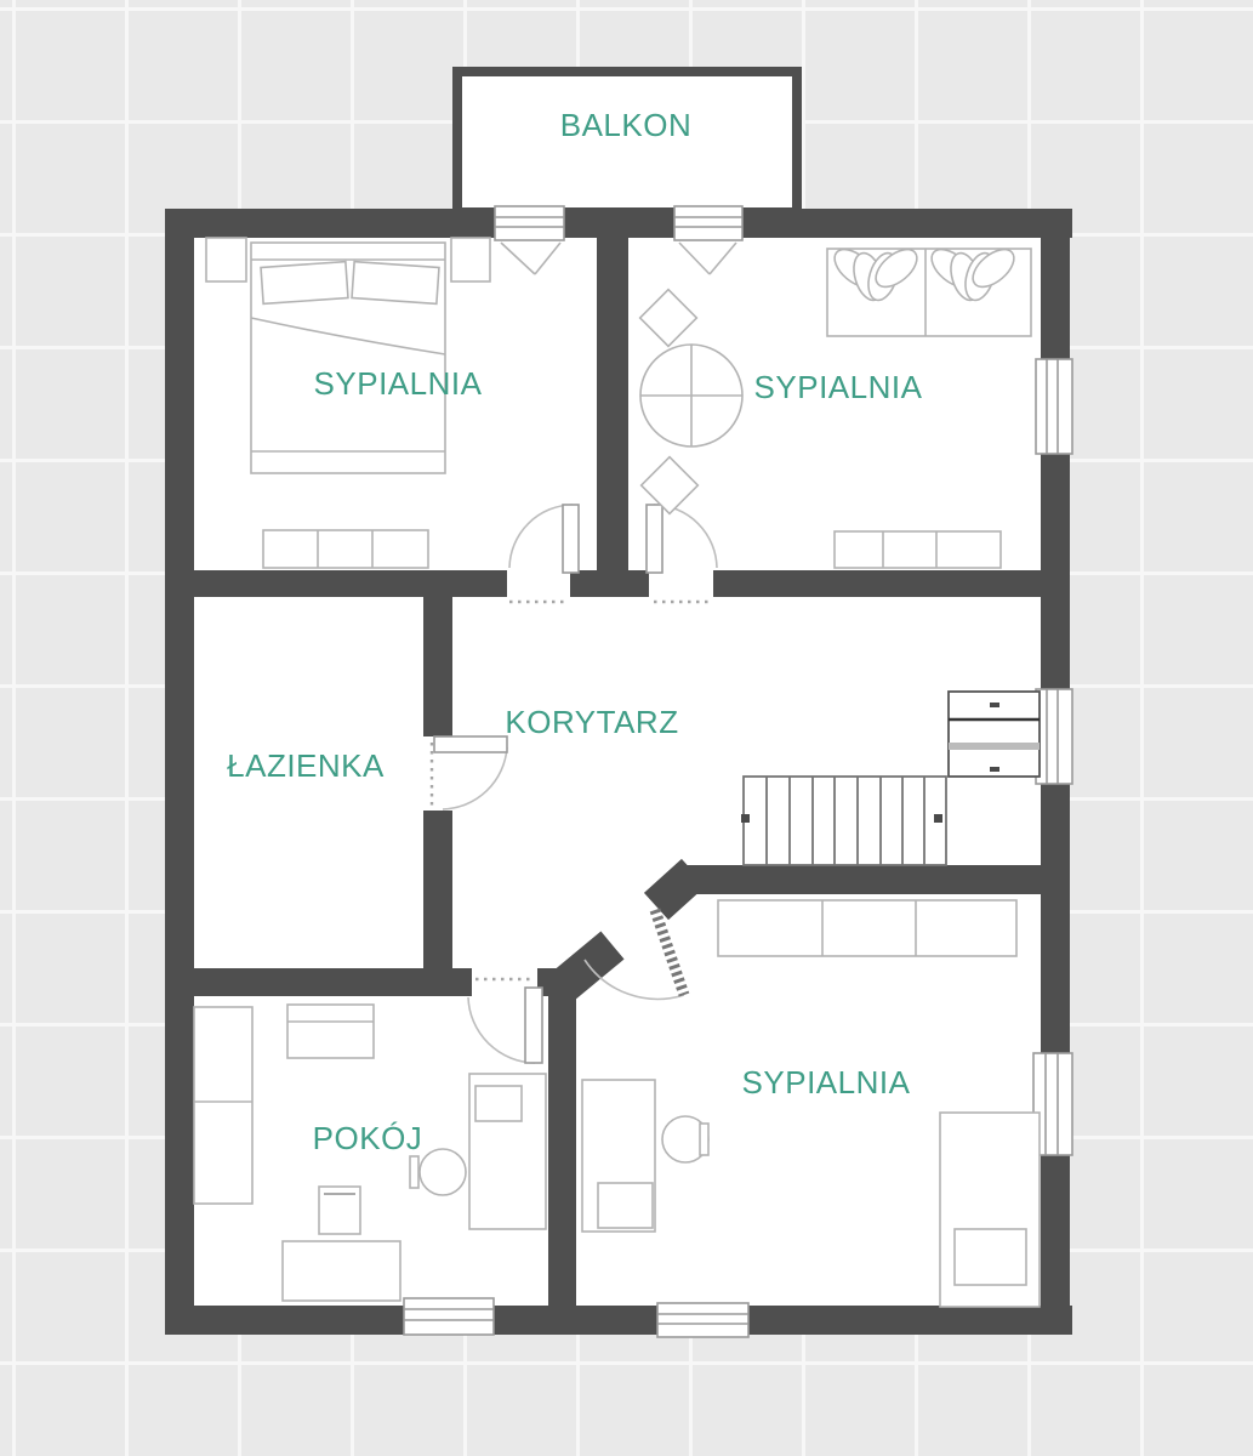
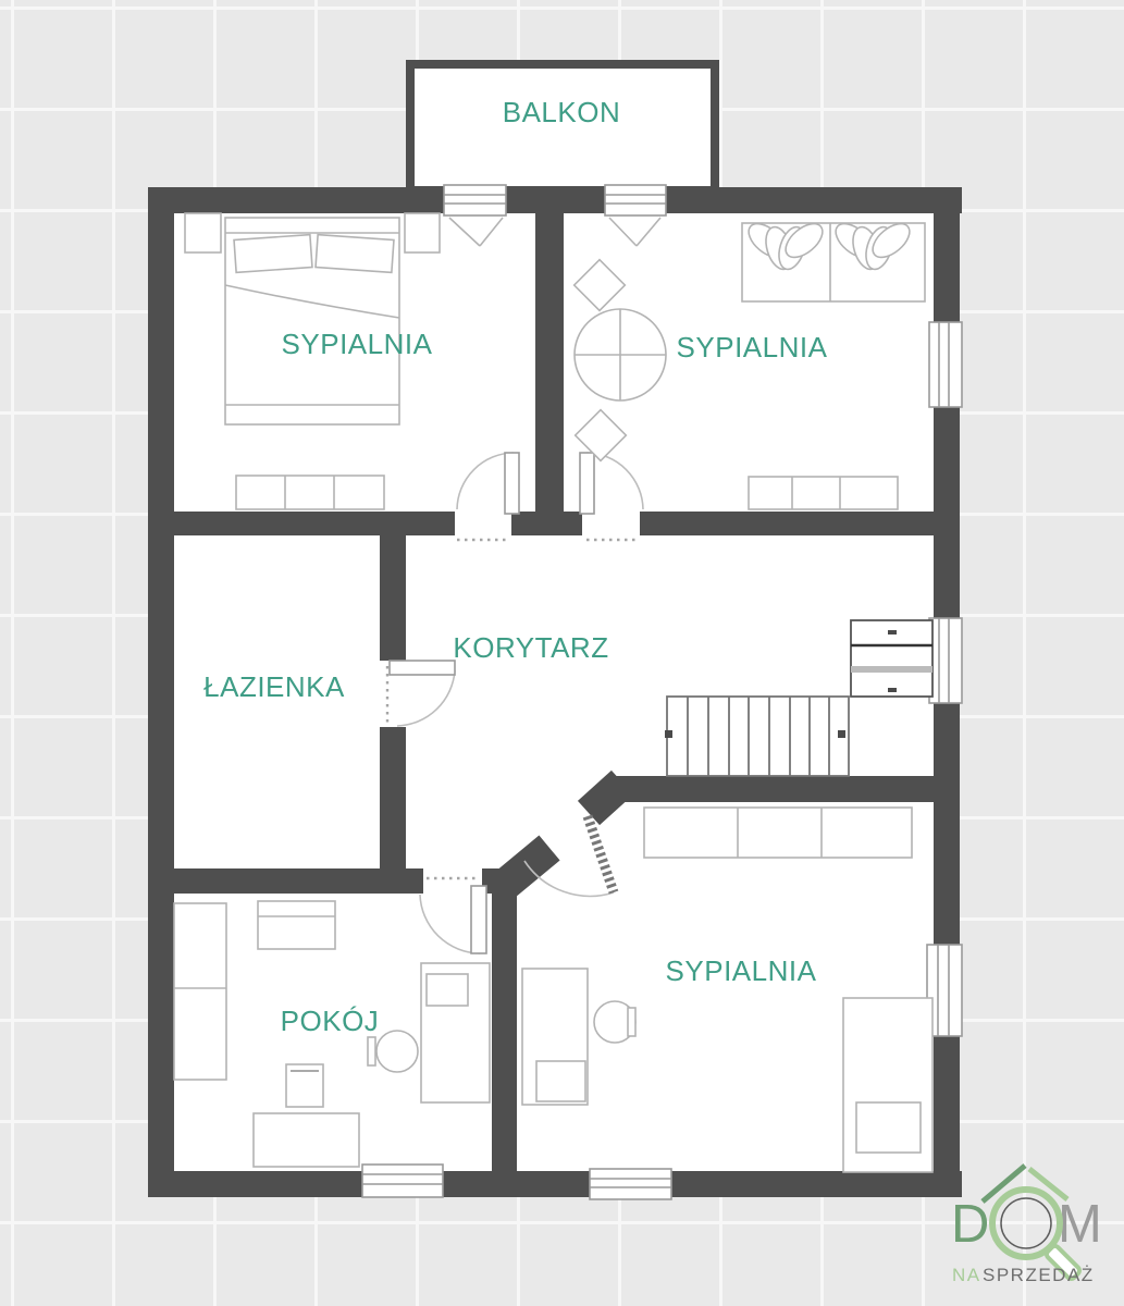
  BALKON
  SYPIALNIA
  SYPIALNIA
  ŁAZIENKA
  KORYTARZ
  POKÓJ
  SYPIALNIA
+ D
+ M
+ NA
+ SPRZEDAŻ
